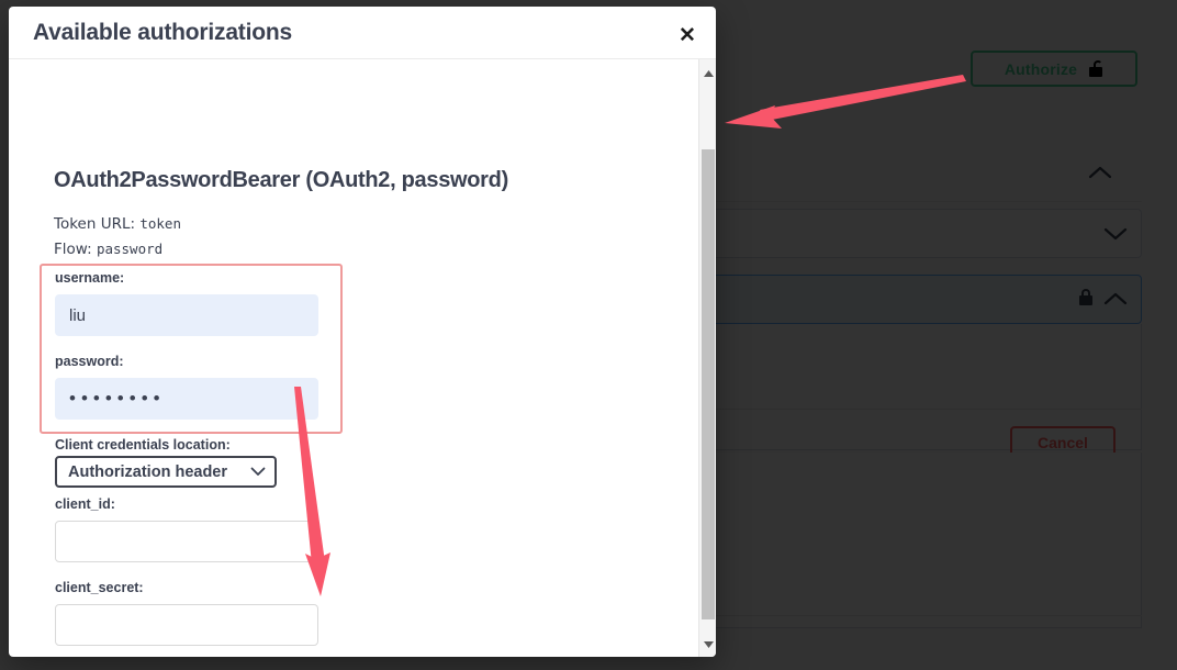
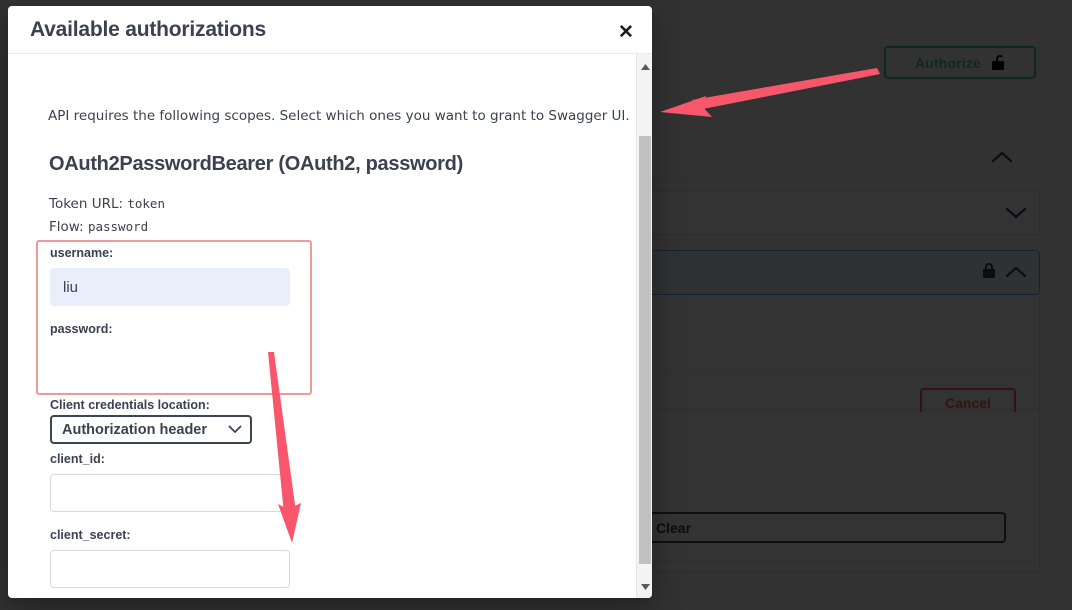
  Authorize
  Cancel
+ Clear
  Available authorizations
  ✕
+ API requires the following scopes. Select which ones you want to grant to Swagger UI.
  OAuth2PasswordBearer (OAuth2, password)
  Token URL: token
  Flow: password
  username:
  liu
  password:
- ••••••••
  Client credentials location:
  Authorization header
  client_id:
  client_secret:
